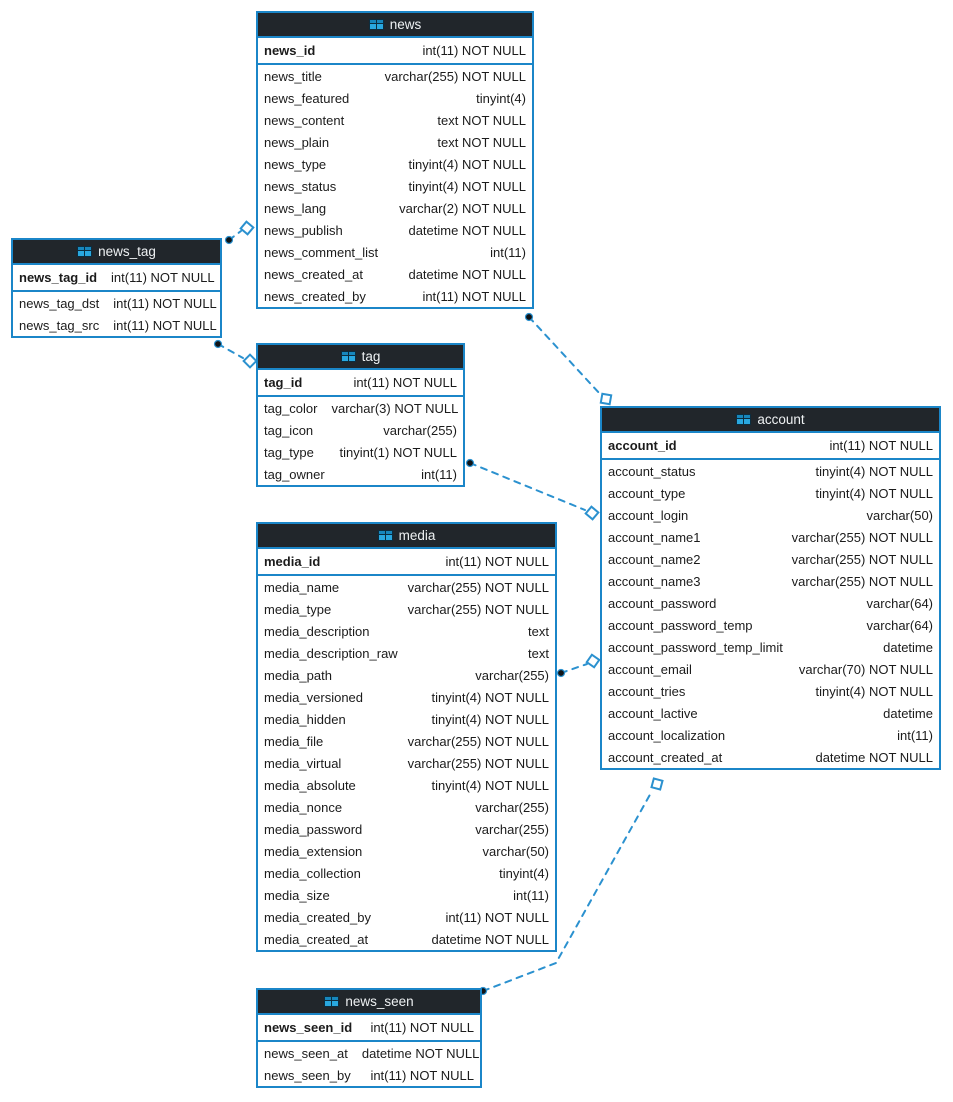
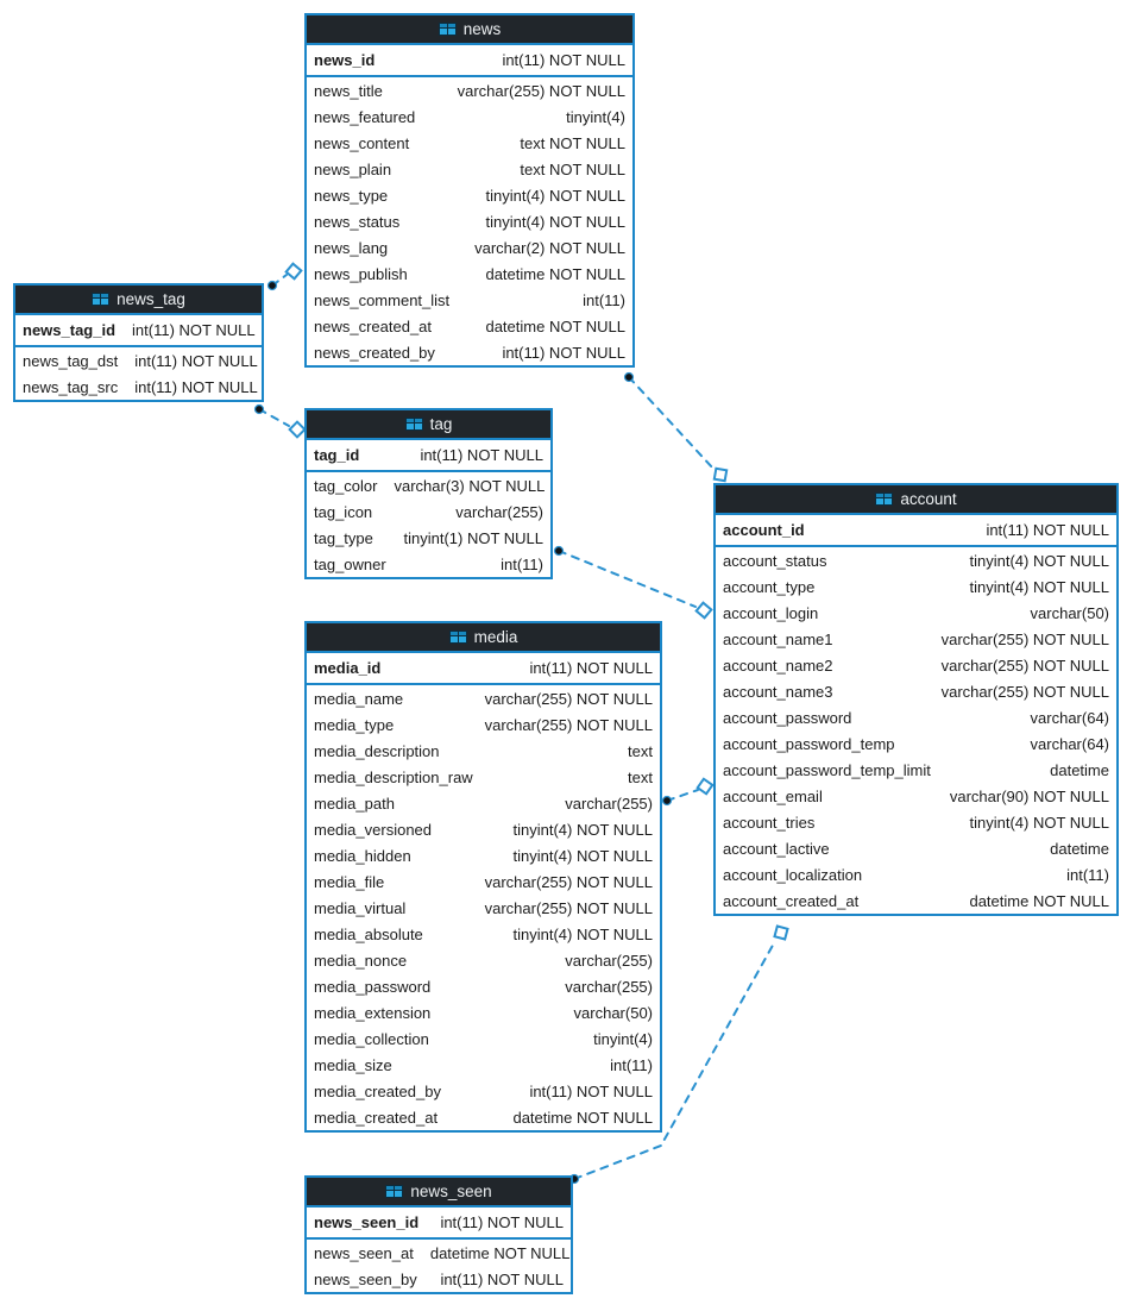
  news
  news_id
  int(11) NOT NULL
  news_title
  varchar(255) NOT NULL
  news_featured
  tinyint(4)
  news_content
  text NOT NULL
  news_plain
  text NOT NULL
  news_type
  tinyint(4) NOT NULL
  news_status
  tinyint(4) NOT NULL
  news_lang
  varchar(2) NOT NULL
  news_publish
  datetime NOT NULL
  news_comment_list
  int(11)
  news_created_at
  datetime NOT NULL
  news_created_by
  int(11) NOT NULL
  news_tag
  news_tag_id
  int(11) NOT NULL
  news_tag_dst
  int(11) NOT NULL
  news_tag_src
  int(11) NOT NULL
  tag
  tag_id
  int(11) NOT NULL
  tag_color
  varchar(3) NOT NULL
  tag_icon
  varchar(255)
  tag_type
  tinyint(1) NOT NULL
  tag_owner
  int(11)
  media
  media_id
  int(11) NOT NULL
  media_name
  varchar(255) NOT NULL
  media_type
  varchar(255) NOT NULL
  media_description
  text
  media_description_raw
  text
  media_path
  varchar(255)
  media_versioned
  tinyint(4) NOT NULL
  media_hidden
  tinyint(4) NOT NULL
  media_file
  varchar(255) NOT NULL
  media_virtual
  varchar(255) NOT NULL
  media_absolute
  tinyint(4) NOT NULL
  media_nonce
  varchar(255)
  media_password
  varchar(255)
  media_extension
  varchar(50)
  media_collection
  tinyint(4)
  media_size
  int(11)
  media_created_by
  int(11) NOT NULL
  media_created_at
  datetime NOT NULL
  account
  account_id
  int(11) NOT NULL
  account_status
  tinyint(4) NOT NULL
  account_type
  tinyint(4) NOT NULL
  account_login
  varchar(50)
  account_name1
  varchar(255) NOT NULL
  account_name2
  varchar(255) NOT NULL
  account_name3
  varchar(255) NOT NULL
  account_password
  varchar(64)
  account_password_temp
  varchar(64)
  account_password_temp_limit
  datetime
  account_email
- varchar(70) NOT NULL
+ varchar(90) NOT NULL
  account_tries
  tinyint(4) NOT NULL
  account_lactive
  datetime
  account_localization
  int(11)
  account_created_at
  datetime NOT NULL
  news_seen
  news_seen_id
  int(11) NOT NULL
  news_seen_at
  datetime NOT NULL
  news_seen_by
  int(11) NOT NULL
